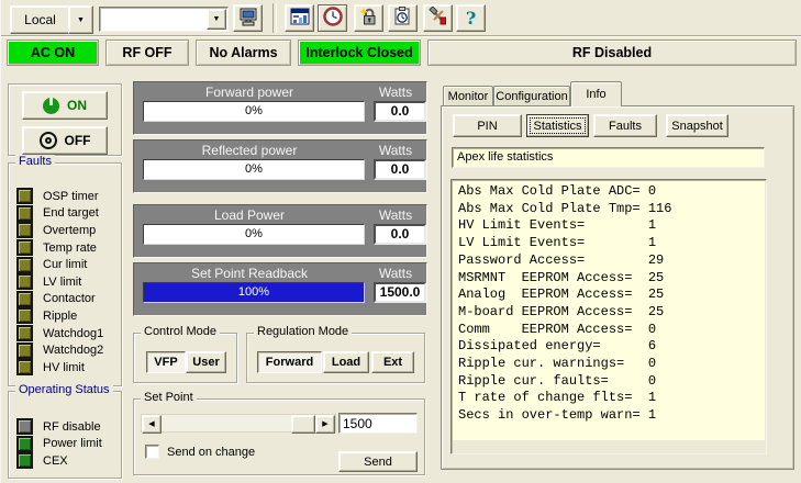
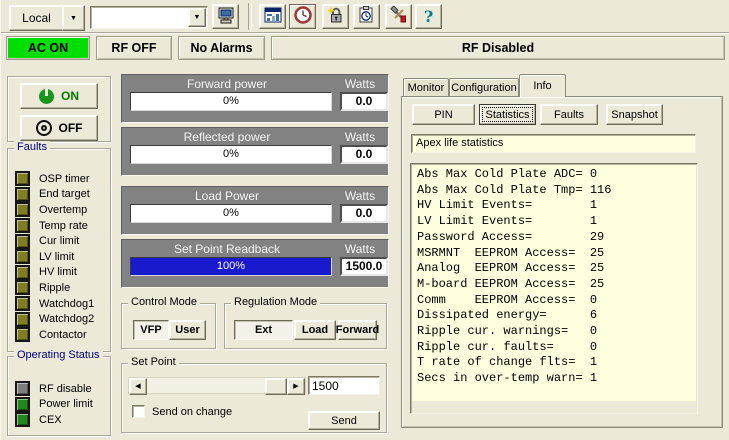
  Local
  ?
  AC ON
  RF OFF
  No Alarms
- Interlock Closed
  RF Disabled
  ON
  OFF
  Faults
  OSP timer
  End target
  Overtemp
  Temp rate
  Cur limit
  LV limit
- Contactor
+ HV limit
  Ripple
  Watchdog1
  Watchdog2
- HV limit
+ Contactor
  Operating Status
  RF disable
  Power limit
  CEX
  Forward power
  Watts
  0%
  0.0
  Reflected power
  Watts
  0%
  0.0
  Load Power
  Watts
  0%
  0.0
  Set Point Readback
  Watts
  100%
  1500.0
  Control Mode
  VFP
  User
  Regulation Mode
- Forward
+ Ext
  Load
- Ext
+ Forward
  Set Point
  1500
  Send on change
  Send
  Monitor
  Configuration
  Info
  PIN
  Statistics
  Faults
  Snapshot
  Apex life statistics
  Abs Max Cold Plate ADC= 0
  Abs Max Cold Plate Tmp= 116
  HV Limit Events= 1
  LV Limit Events= 1
  Password Access= 29
  MSRMNT EEPROM Access= 25
  Analog EEPROM Access= 25
  M-board EEPROM Access= 25
  Comm EEPROM Access= 0
  Dissipated energy= 6
  Ripple cur. warnings= 0
  Ripple cur. faults= 0
  T rate of change flts= 1
  Secs in over-temp warn= 1
